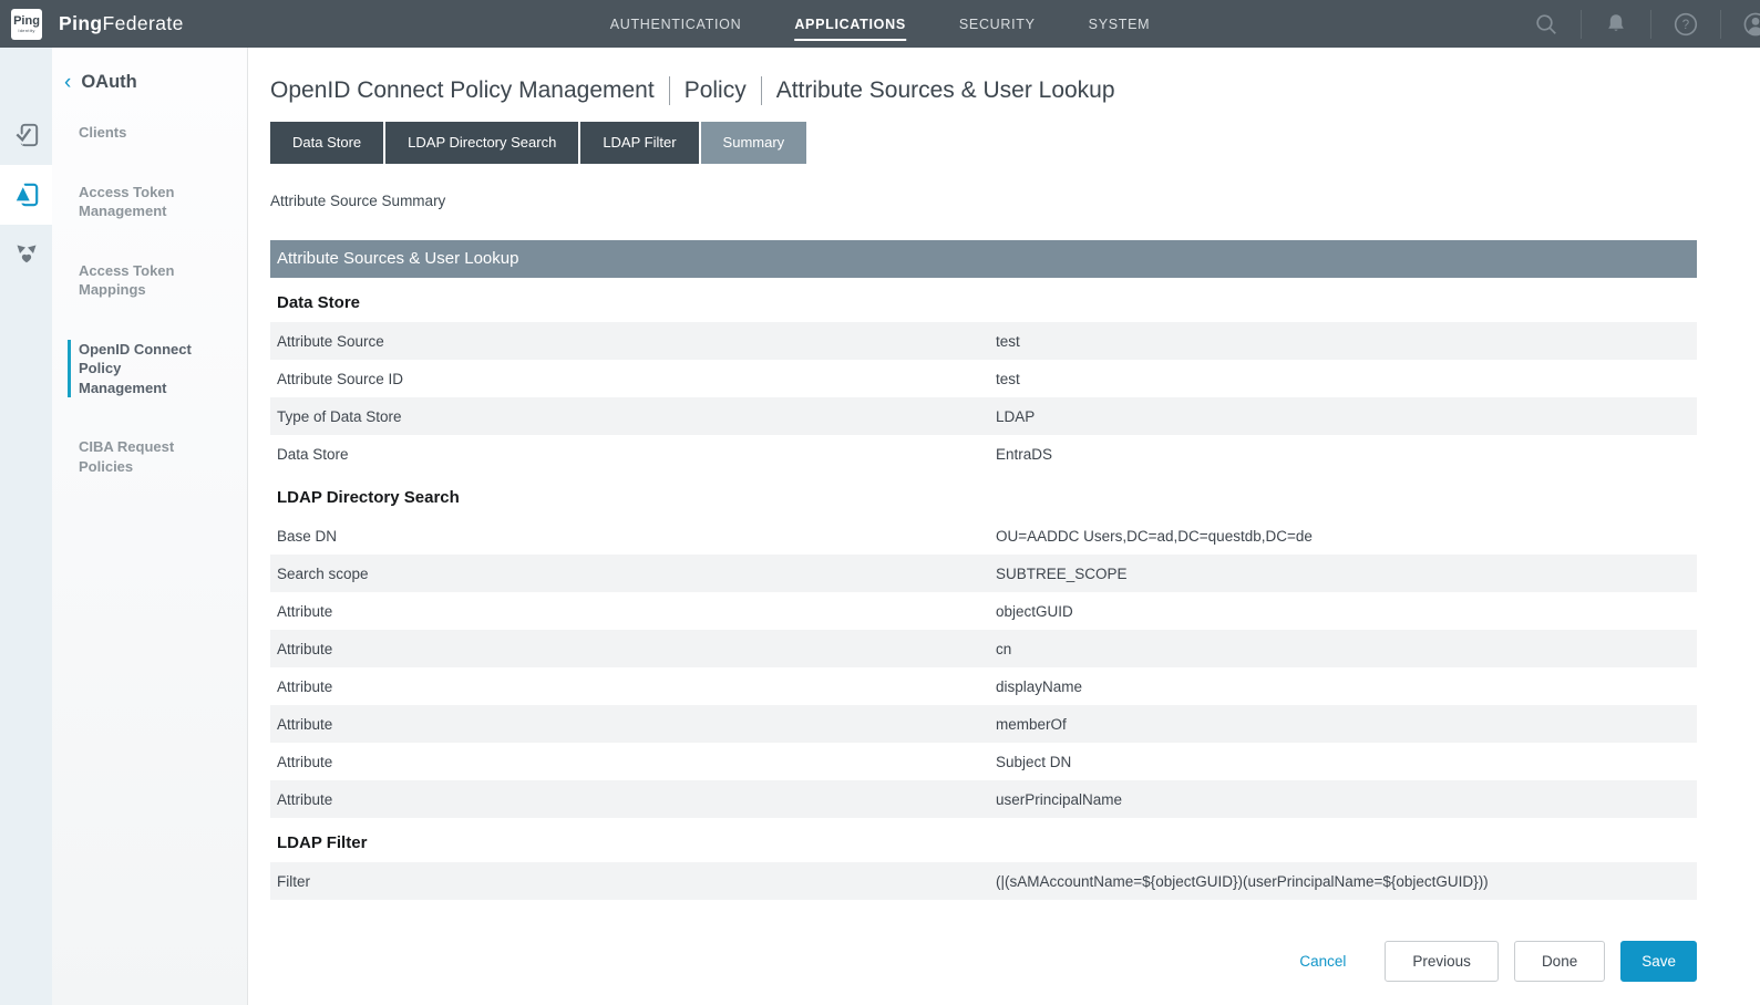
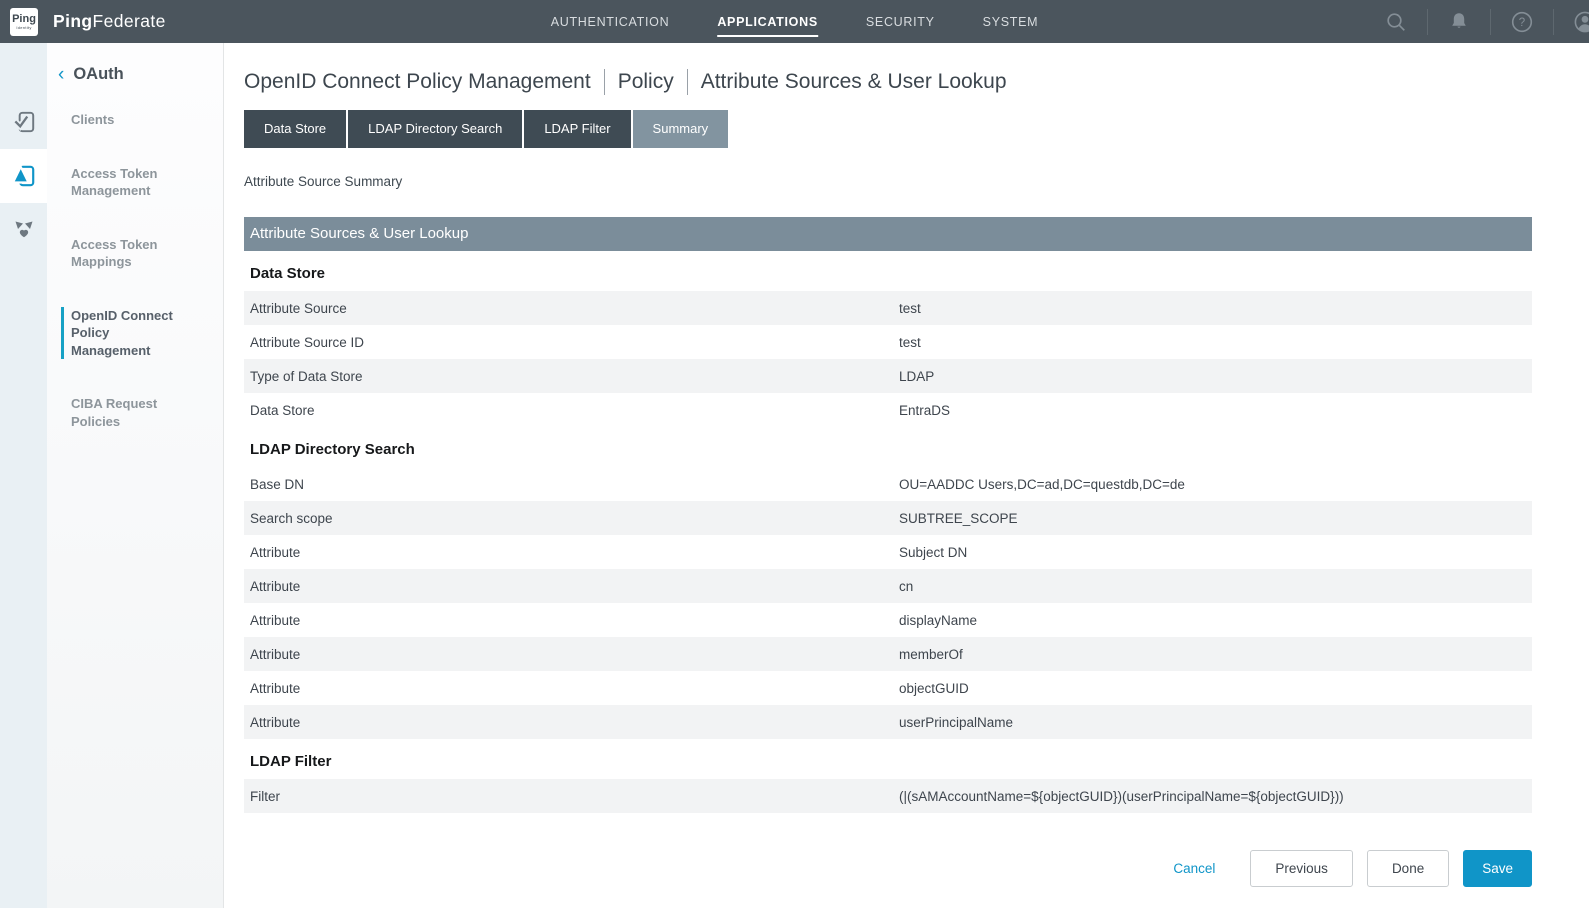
  Ping
  PingFederate
  AUTHENTICATION
  APPLICATIONS
  SECURITY
  SYSTEM
  ?
  ‹
  OAuth
  Clients
  Access Token Management
  Access Token Mappings
  OpenID Connect Policy Management
  CIBA Request Policies
  OpenID Connect Policy Management
  Policy
  Attribute Sources & User Lookup
  Data Store
  LDAP Directory Search
  LDAP Filter
  Summary
  Attribute Source Summary
  Attribute Sources & User Lookup
  Data Store
  Attribute Source
  test
  Attribute Source ID
  test
  Type of Data Store
  LDAP
  Data Store
  EntraDS
  LDAP Directory Search
  Base DN
  OU=AADDC Users,DC=ad,DC=questdb,DC=de
  Search scope
  SUBTREE_SCOPE
  Attribute
- objectGUID
+ Subject DN
  Attribute
  cn
  Attribute
  displayName
  Attribute
  memberOf
  Attribute
- Subject DN
+ objectGUID
  Attribute
  userPrincipalName
  LDAP Filter
  Filter
  (|(sAMAccountName=${objectGUID})(userPrincipalName=${objectGUID}))
  Cancel
  Previous
  Done
  Save
